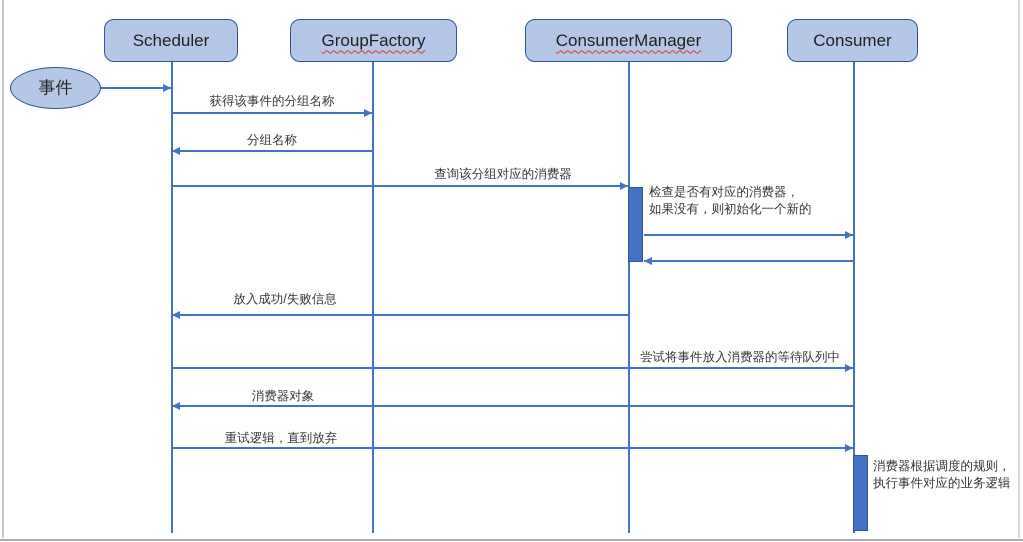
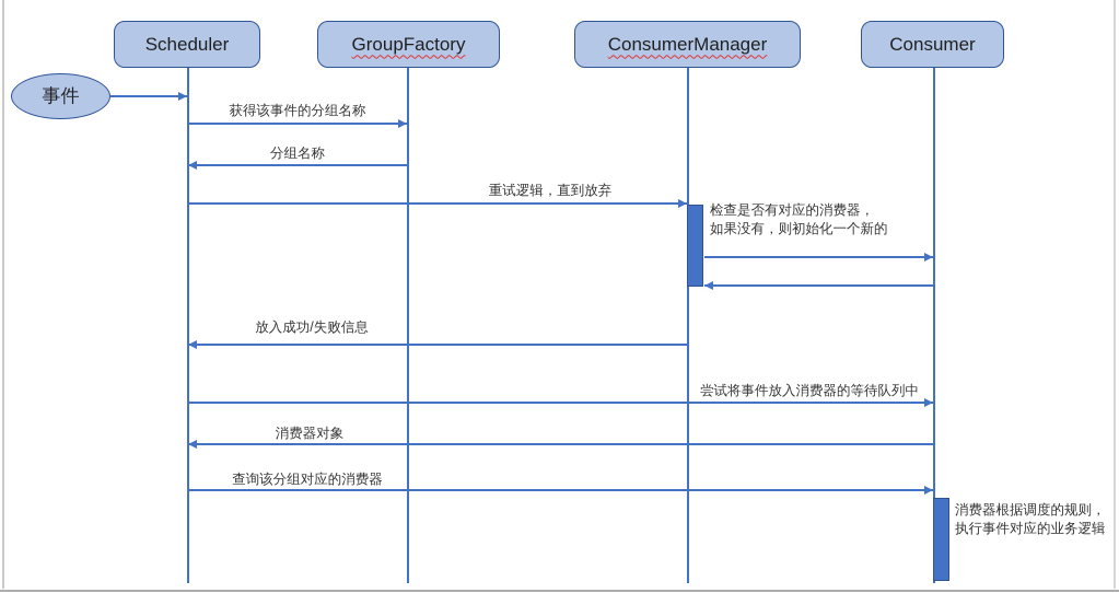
  Scheduler
  GroupFactory
  ConsumerManager
  Consumer
  事件
  获得该事件的分组名称
  分组名称
- 查询该分组对应的消费器
+ 重试逻辑，直到放弃
  检查是否有对应的消费器，
  如果没有，则初始化一个新的
  放入成功/失败信息
  尝试将事件放入消费器的等待队列中
  消费器对象
- 重试逻辑，直到放弃
+ 查询该分组对应的消费器
  消费器根据调度的规则，
  执行事件对应的业务逻辑
